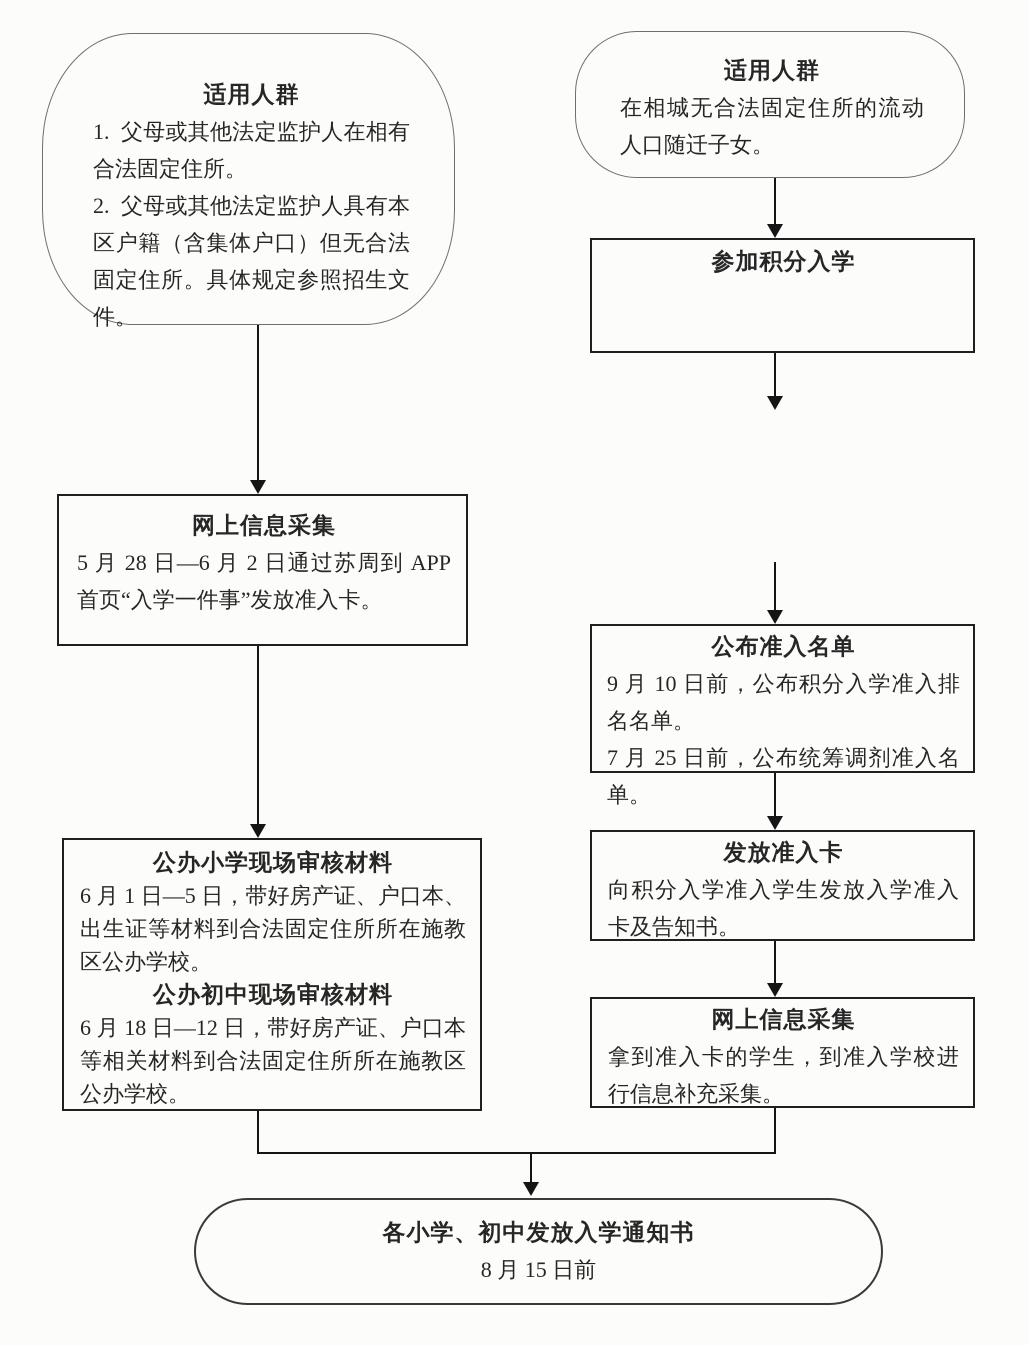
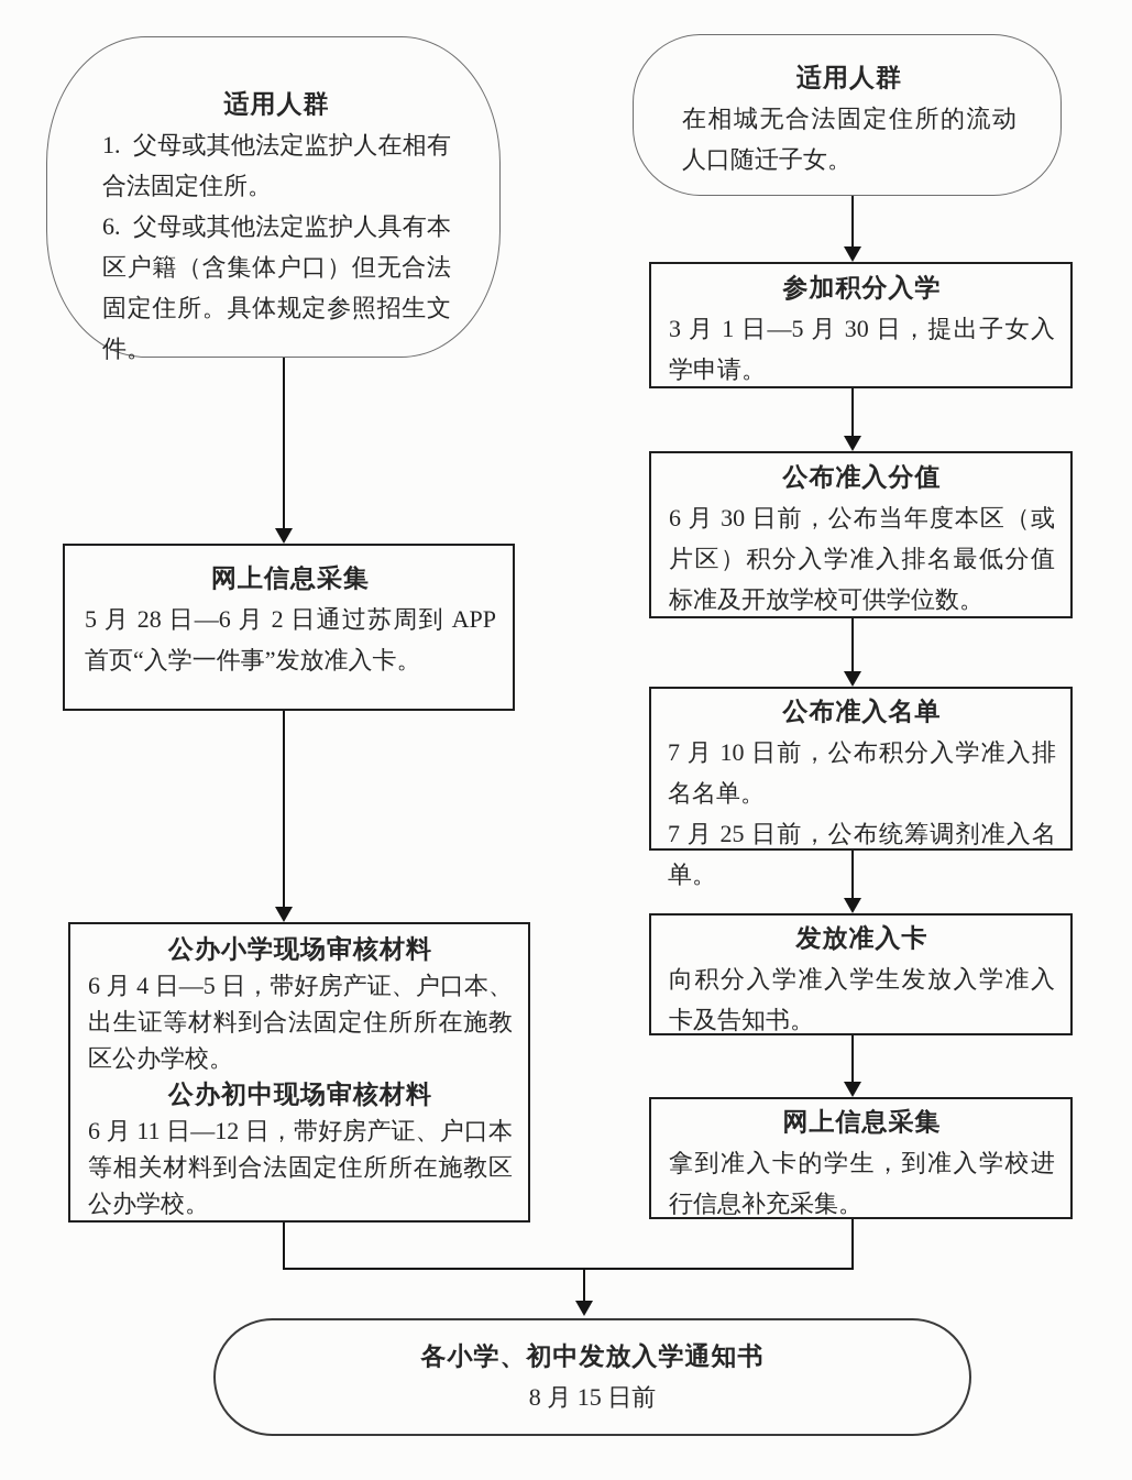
  适用人群
  1. 父母或其他法定监护人在相有合法固定住所。
- 2. 父母或其他法定监护人具有本区户籍（含集体户口）但无合法固定住所。具体规定参照招生文件。
+ 6. 父母或其他法定监护人具有本区户籍（含集体户口）但无合法固定住所。具体规定参照招生文件。
  网上信息采集
  5 月 28 日—6 月 2 日通过苏周到 APP 首页“入学一件事”发放准入卡。
  公办小学现场审核材料
- 6 月 1 日—5 日，带好房产证、户口本、出生证等材料到合法固定住所所在施教区公办学校。
+ 6 月 4 日—5 日，带好房产证、户口本、出生证等材料到合法固定住所所在施教区公办学校。
  公办初中现场审核材料
- 6 月 18 日—12 日，带好房产证、户口本等相关材料到合法固定住所所在施教区公办学校。
+ 6 月 11 日—12 日，带好房产证、户口本等相关材料到合法固定住所所在施教区公办学校。
  适用人群
  在相城无合法固定住所的流动人口随迁子女。
  参加积分入学
+ 3 月 1 日—5 月 30 日，提出子女入学申请。
+ 公布准入分值
+ 6 月 30 日前，公布当年度本区（或片区）积分入学准入排名最低分值标准及开放学校可供学位数。
  公布准入名单
- 9 月 10 日前，公布积分入学准入排名名单。
+ 7 月 10 日前，公布积分入学准入排名名单。
  7 月 25 日前，公布统筹调剂准入名单。
  发放准入卡
  向积分入学准入学生发放入学准入卡及告知书。
  网上信息采集
  拿到准入卡的学生，到准入学校进行信息补充采集。
  各小学、初中发放入学通知书
  8 月 15 日前
